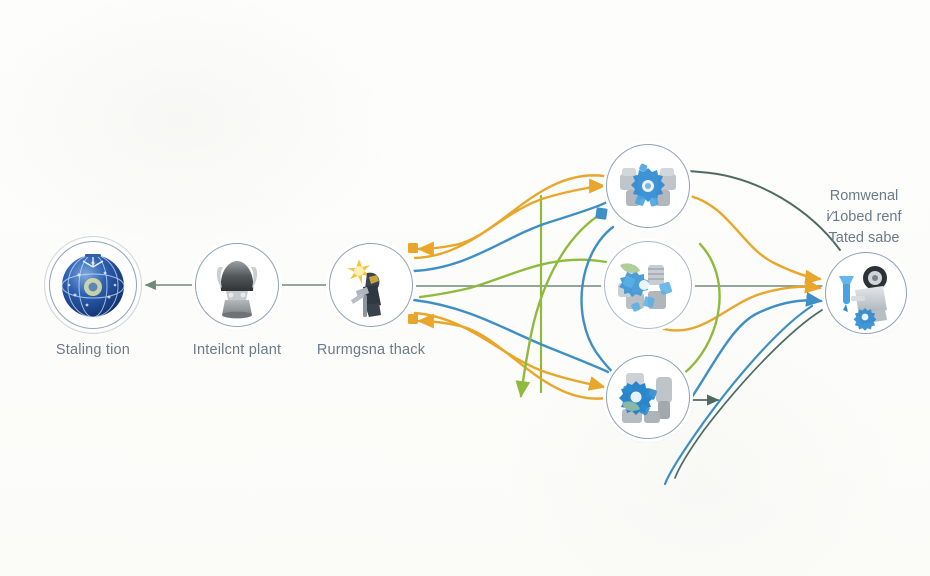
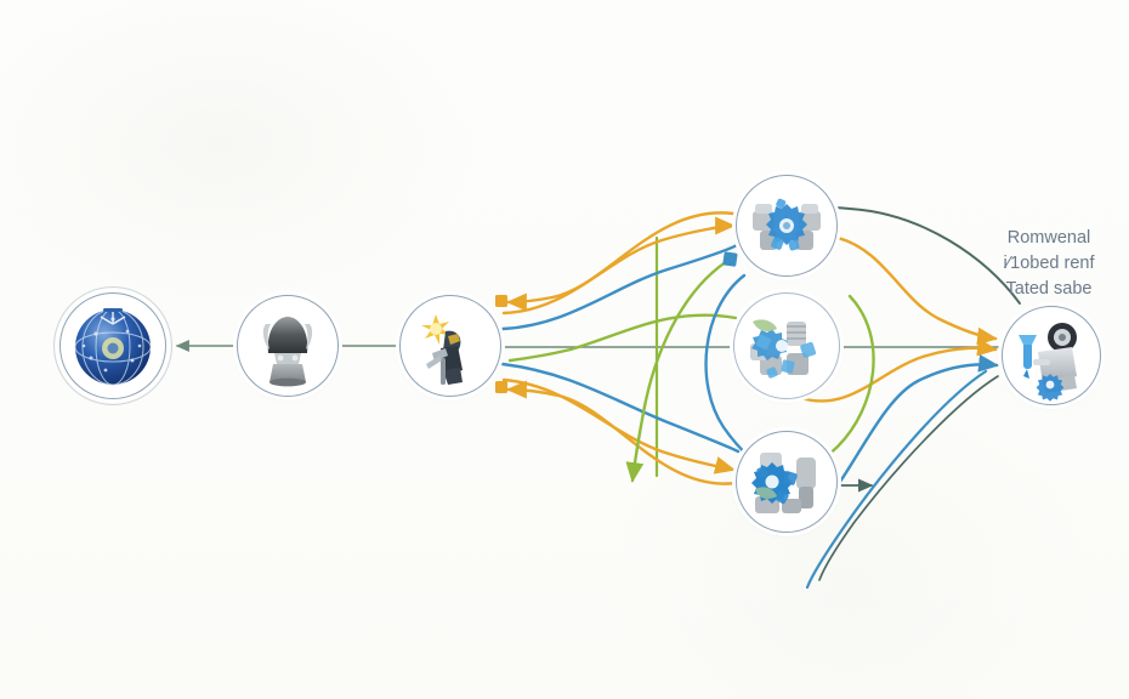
- Staling tion
- Inteilcnt plant
- Rurmgsna thack
  Romwenal
  i⁄1obed renf
  Tated sabe
